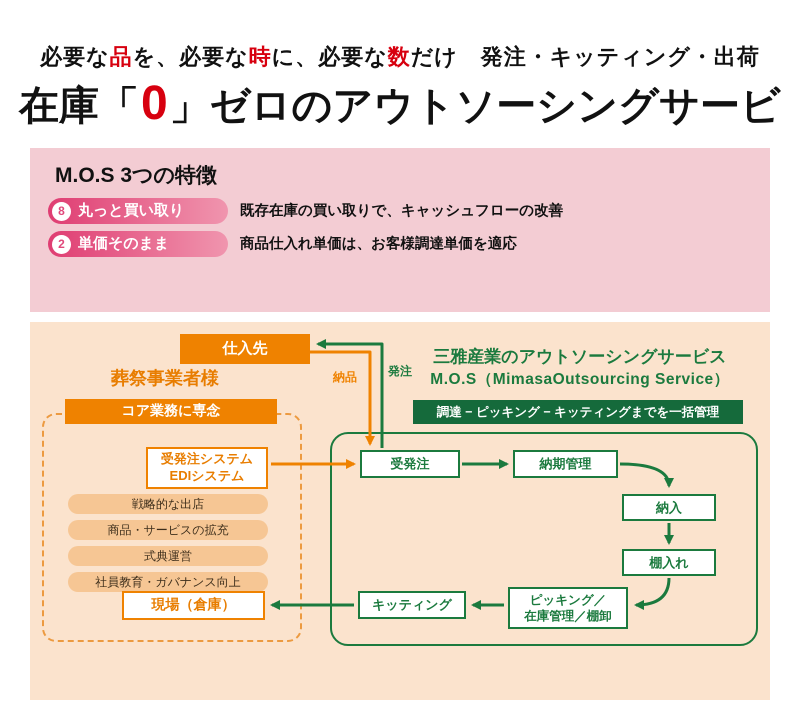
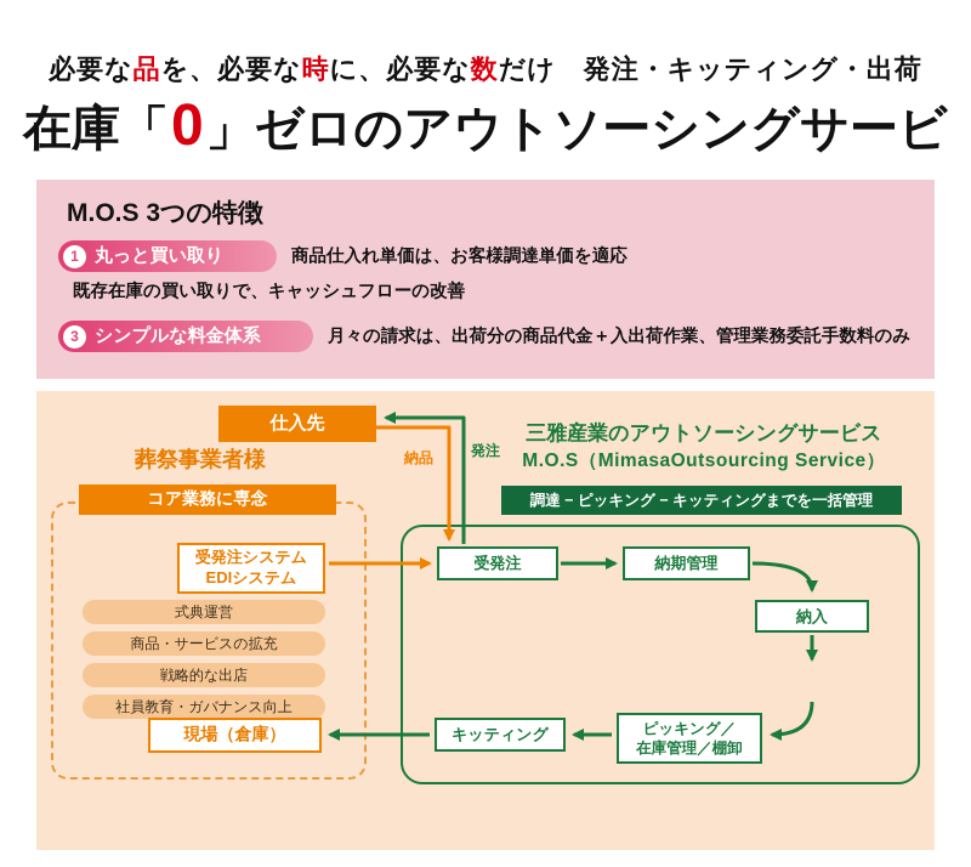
  必要な品を、必要な時に、必要な数だけ 発注・キッティング・出荷
  在庫「0」ゼロのアウトソーシングサービ
  M.O.S 3つの特徴
- 8
+ 1
  丸っと買い取り
- 既存在庫の買い取りで、キャッシュフローの改善
+ 商品仕入れ単価は、お客様調達単価を適応
- 2
- 単価そのまま
- 商品仕入れ単価は、お客様調達単価を適応
+ 既存在庫の買い取りで、キャッシュフローの改善
+ 3
+ シンプルな料金体系
+ 月々の請求は、出荷分の商品代金＋入出荷作業、管理業務委託手数料のみ
  仕入先
  納品
  発注
  葬祭事業者様
  コア業務に専念
  受発注システム
  EDIシステム
- 戦略的な出店
+ 式典運営
  商品・サービスの拡充
- 式典運営
+ 戦略的な出店
  社員教育・ガバナンス向上
  現場（倉庫）
  三雅産業のアウトソーシングサービス
  M.O.S（MimasaOutsourcing Service）
  調達 − ピッキング − キッティングまでを一括管理
  受発注
  納期管理
  納入
- 棚入れ
  ピッキング／
  在庫管理／棚卸
  キッティング
